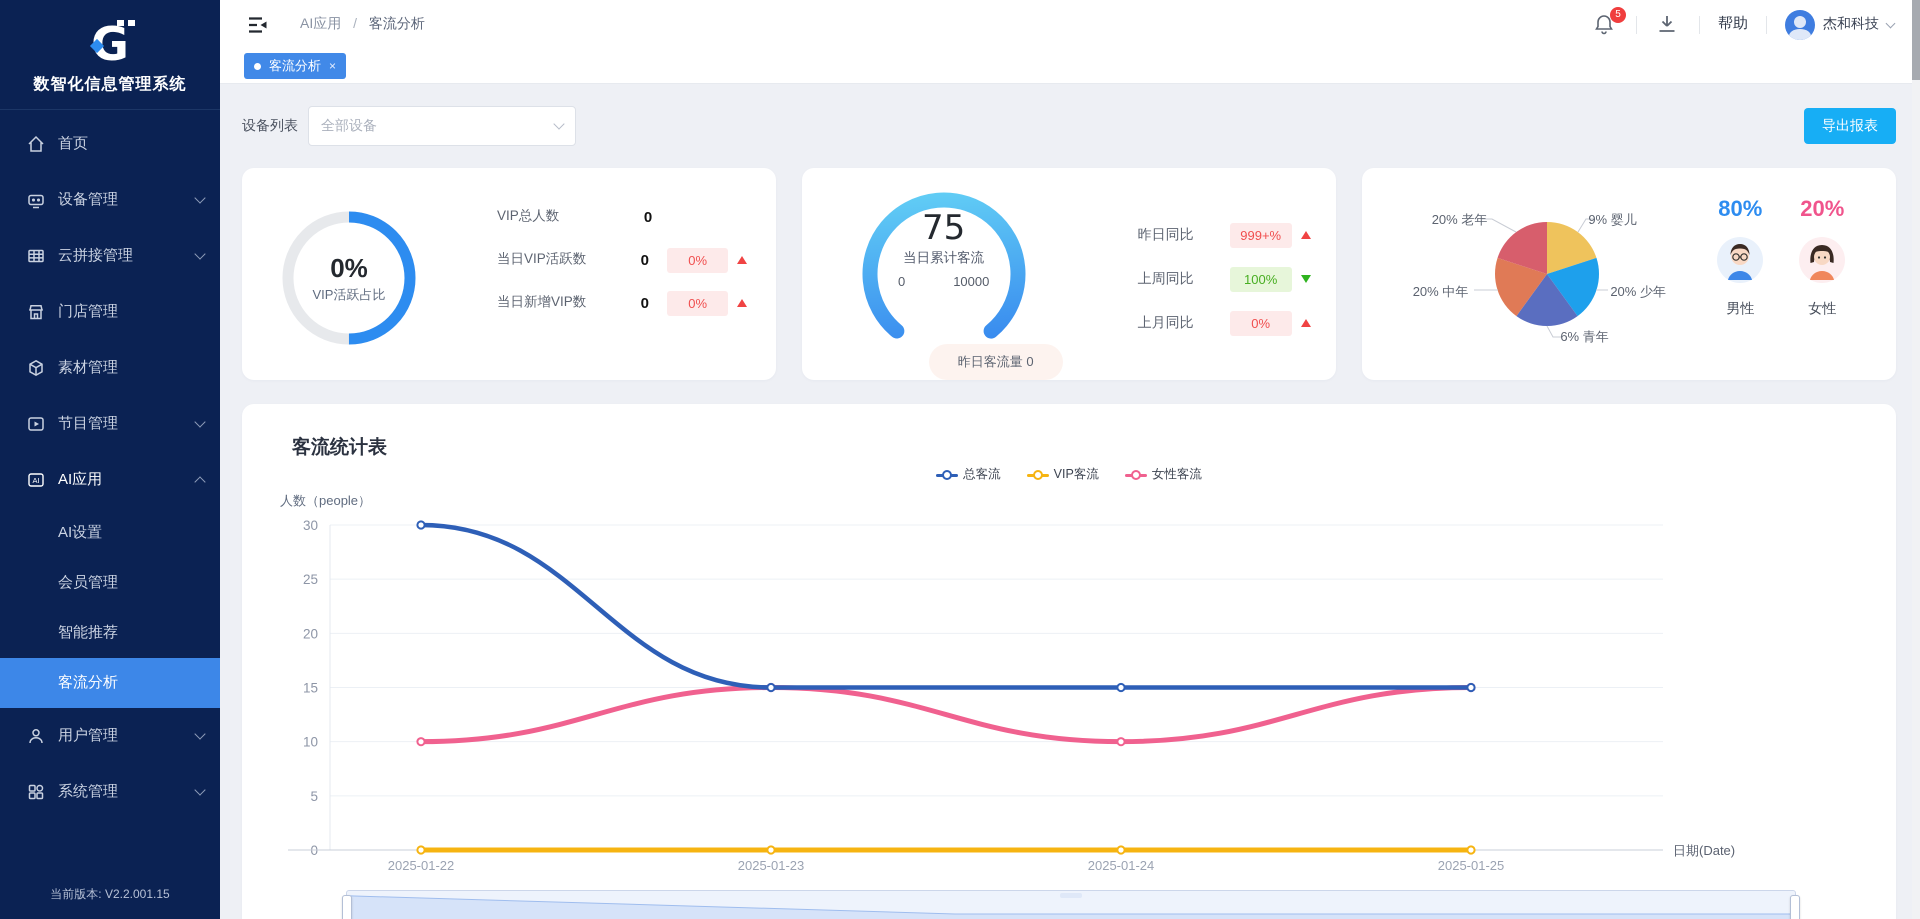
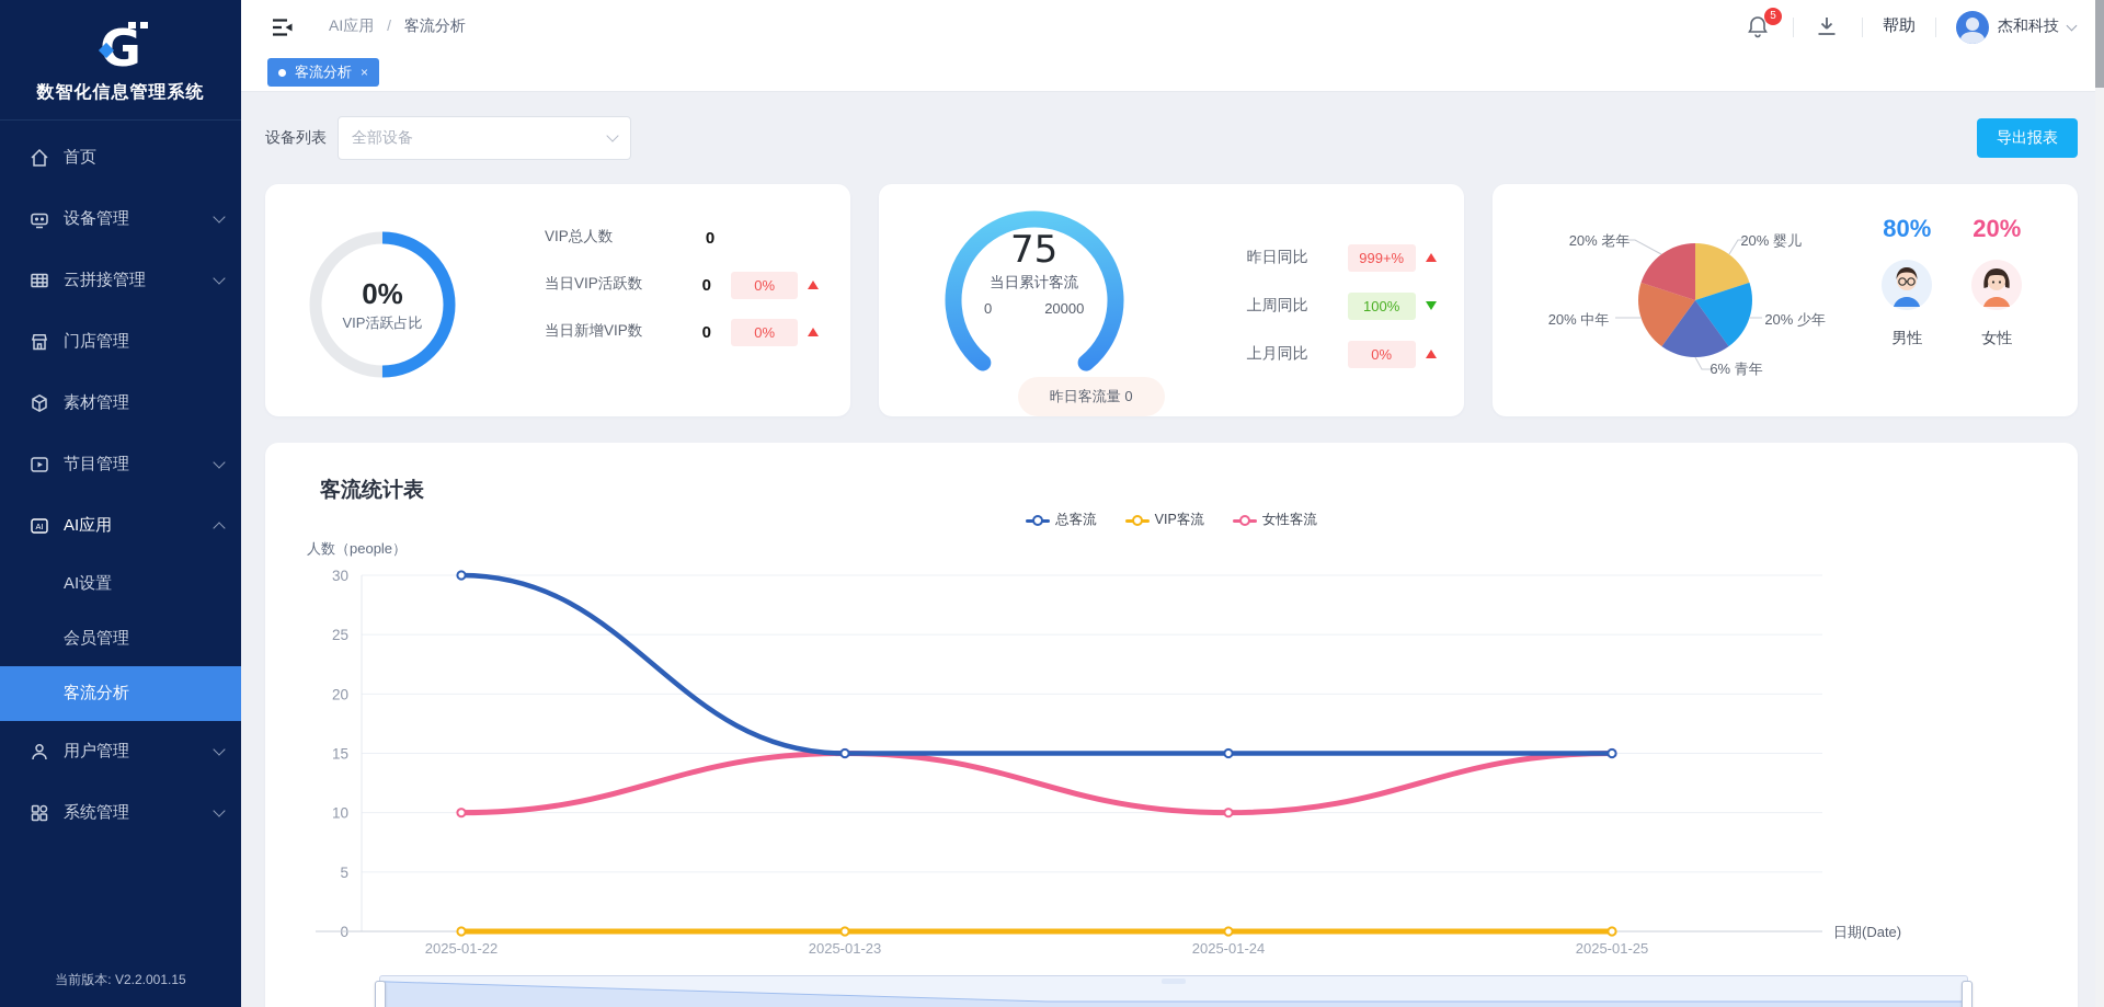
  G
  数智化信息管理系统
  首页
  设备管理
  云拼接管理
  门店管理
  素材管理
  节目管理
  AI
  AI应用
  AI设置
  会员管理
- 智能推荐
  客流分析
  用户管理
  系统管理
  当前版本: V2.2.001.15
  AI应用 / 客流分析
  5
  帮助
  杰和科技
  客流分析
  ×
  设备列表
  全部设备
  导出报表
  0%
  VIP活跃占比
  VIP总人数
  0
  当日VIP活跃数
  0
  0%
  当日新增VIP数
  0
  0%
  75
  当日累计客流
  0
- 10000
+ 20000
  昨日客流量 0
  昨日同比
  999+%
  上周同比
  100%
  上月同比
  0%
  20% 老年
- 9% 婴儿
+ 20% 婴儿
  20% 中年
  20% 少年
  6% 青年
  80%
  男性
  20%
  女性
  客流统计表
  总客流
  VIP客流
  女性客流
  人数（people）
  5
  10
  15
  20
  25
  30
  2025-01-22
  2025-01-23
  2025-01-24
  2025-01-25
  日期(Date)
